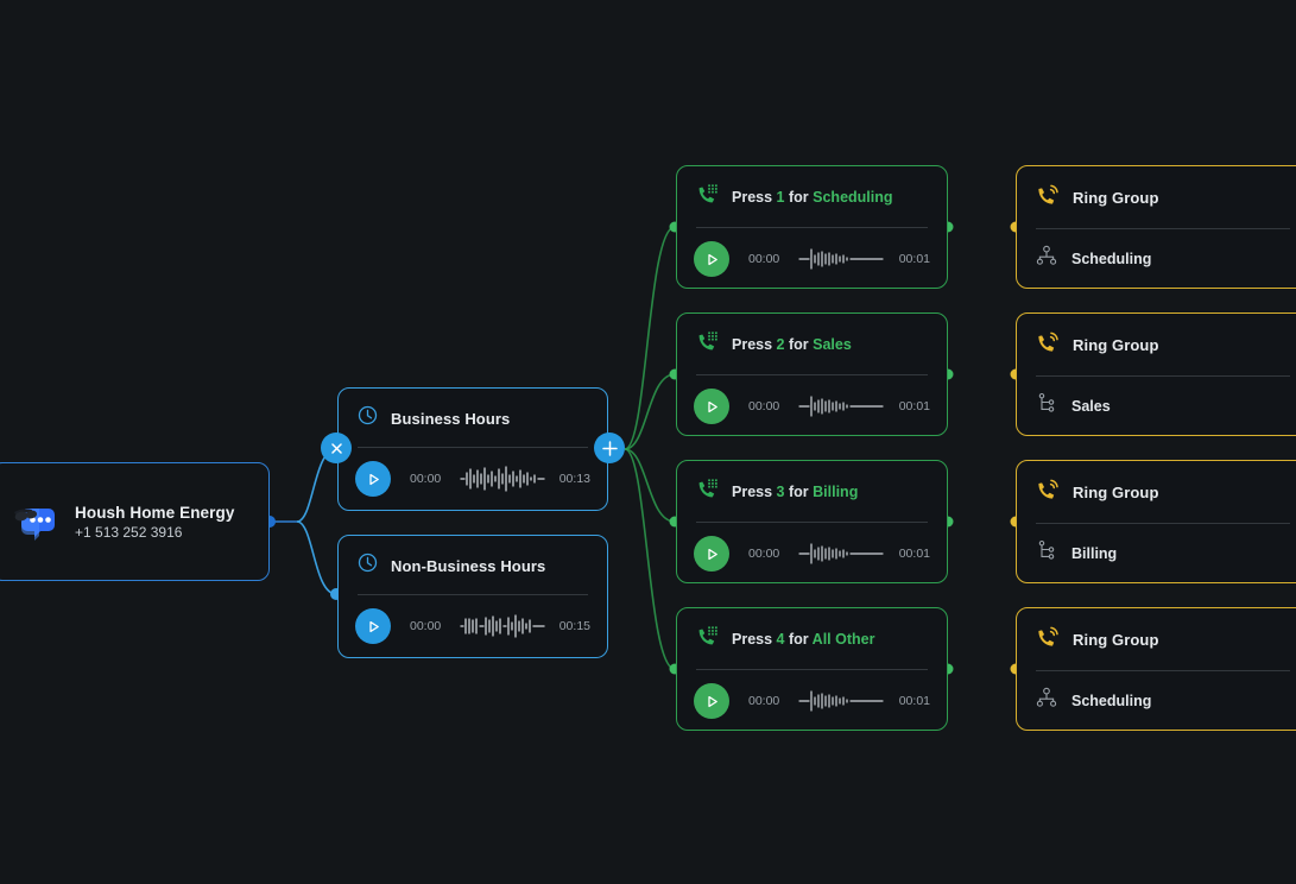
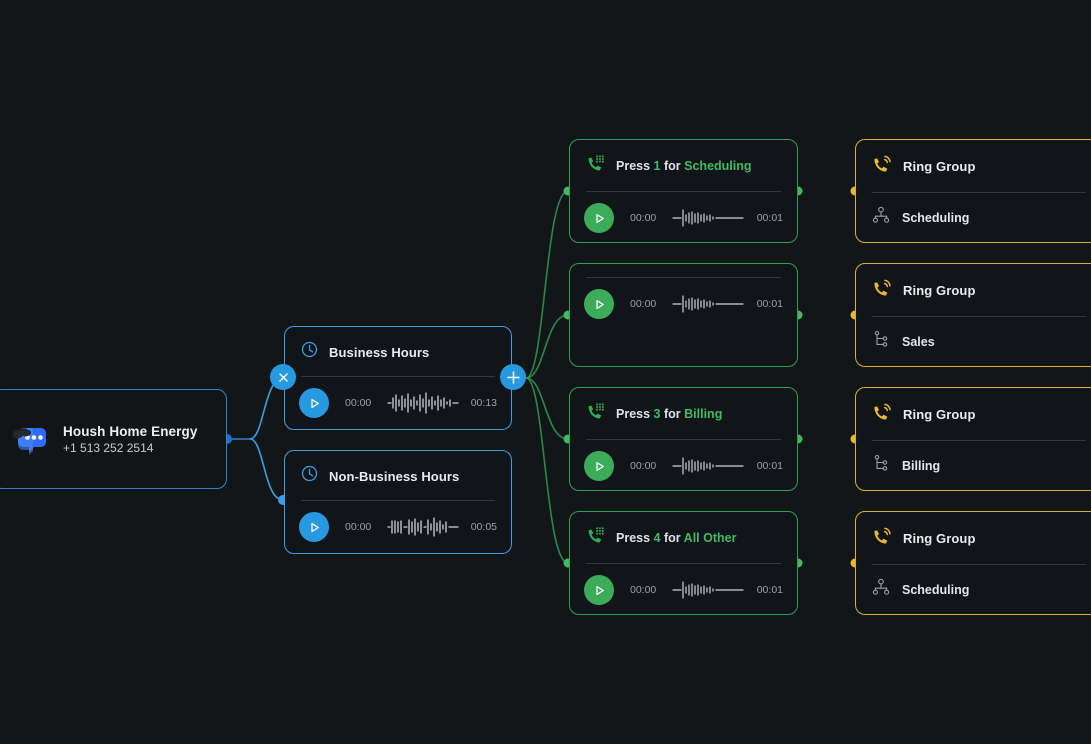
  Housh Home Energy
- +1 513 252 3916
+ +1 513 252 2514
  Business Hours
  00:00
  00:13
  Non-Business Hours
  00:00
- 00:15
+ 00:05
  Press 1 for Scheduling
  00:00
  00:01
- Press 2 for Sales
  00:00
  00:01
  Press 3 for Billing
  00:00
  00:01
  Press 4 for All Other
  00:00
  00:01
  Ring Group
  Scheduling
  Ring Group
  Sales
  Ring Group
  Billing
  Ring Group
  Scheduling
